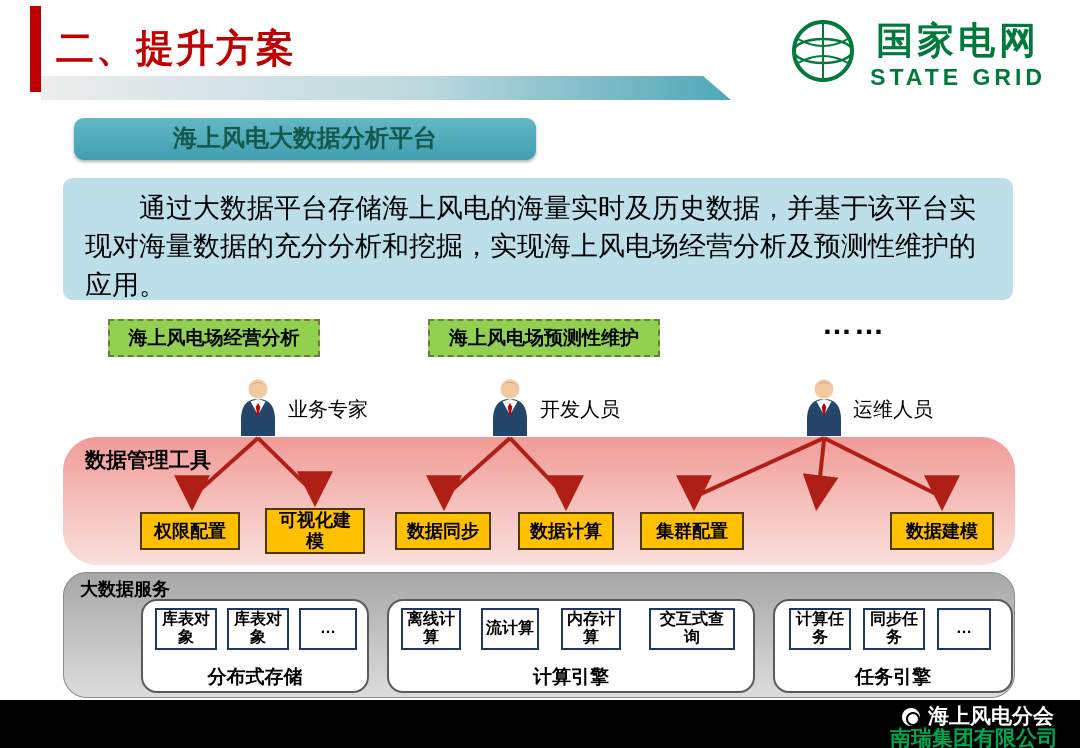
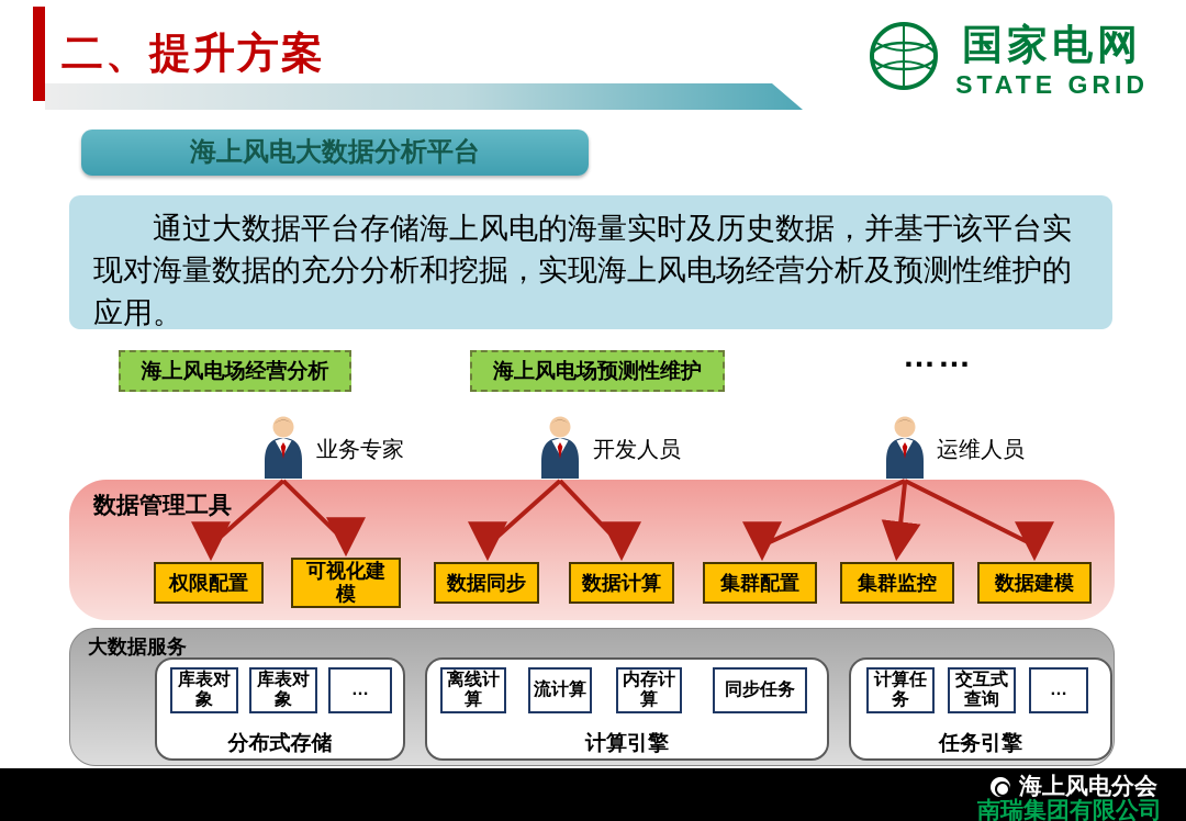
  二、提升方案
  国家电网
  STATE GRID
  海上风电大数据分析平台
  通过大数据平台存储海上风电的海量实时及历史数据，并基于该平台实现对海量数据的充分分析和挖掘，实现海上风电场经营分析及预测性维护的应用。
  海上风电场经营分析
  海上风电场预测性维护
  ……
  业务专家
  开发人员
  运维人员
  数据管理工具
  权限配置
  可视化建模
  数据同步
  数据计算
  集群配置
+ 集群监控
  数据建模
  大数据服务
  库表对象
  库表对象
  …
  分布式存储
  离线计算
  流计算
  内存计算
- 交互式查询
+ 同步任务
  计算引擎
  计算任务
- 同步任务
+ 交互式查询
  …
  任务引擎
  海上风电分会
  南瑞集团有限公司
